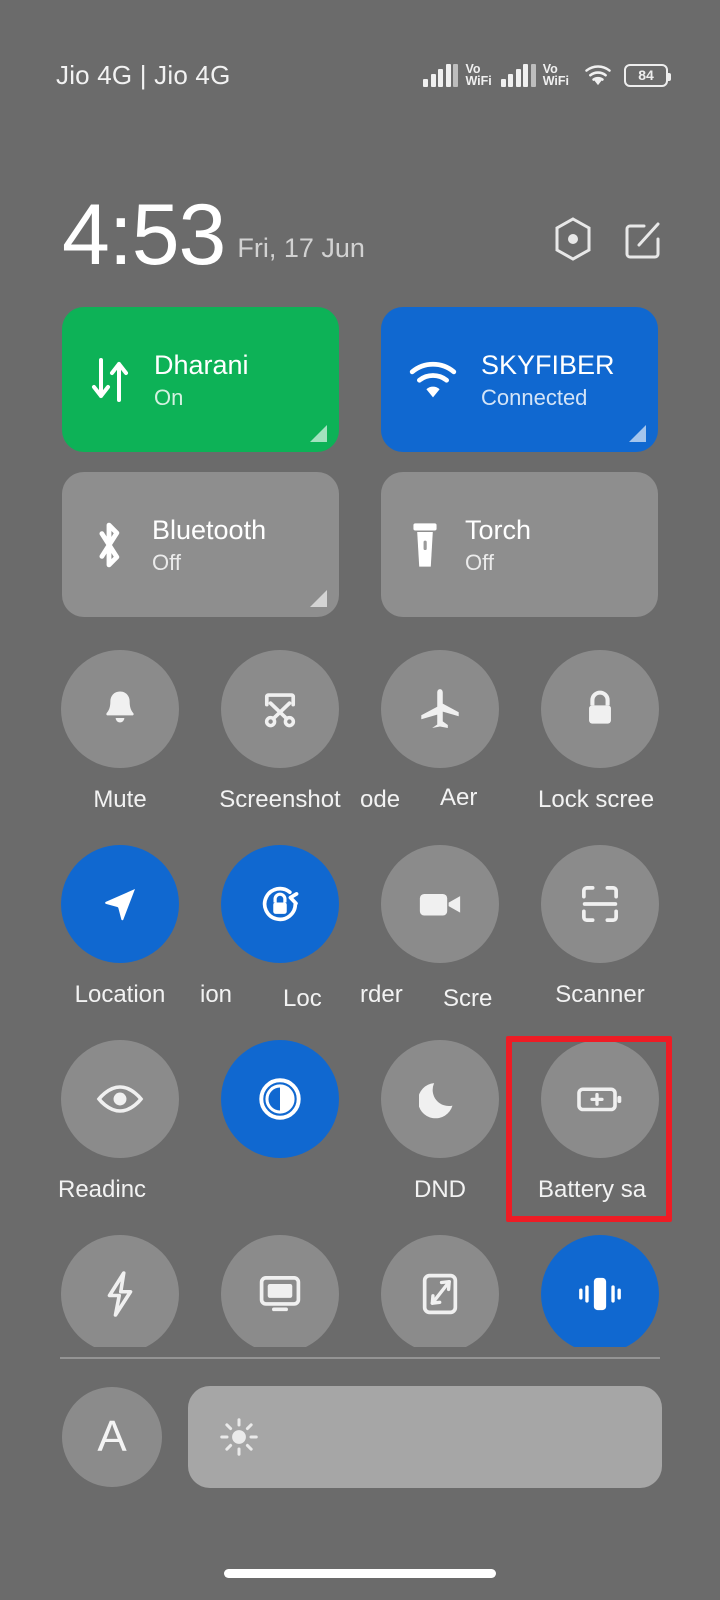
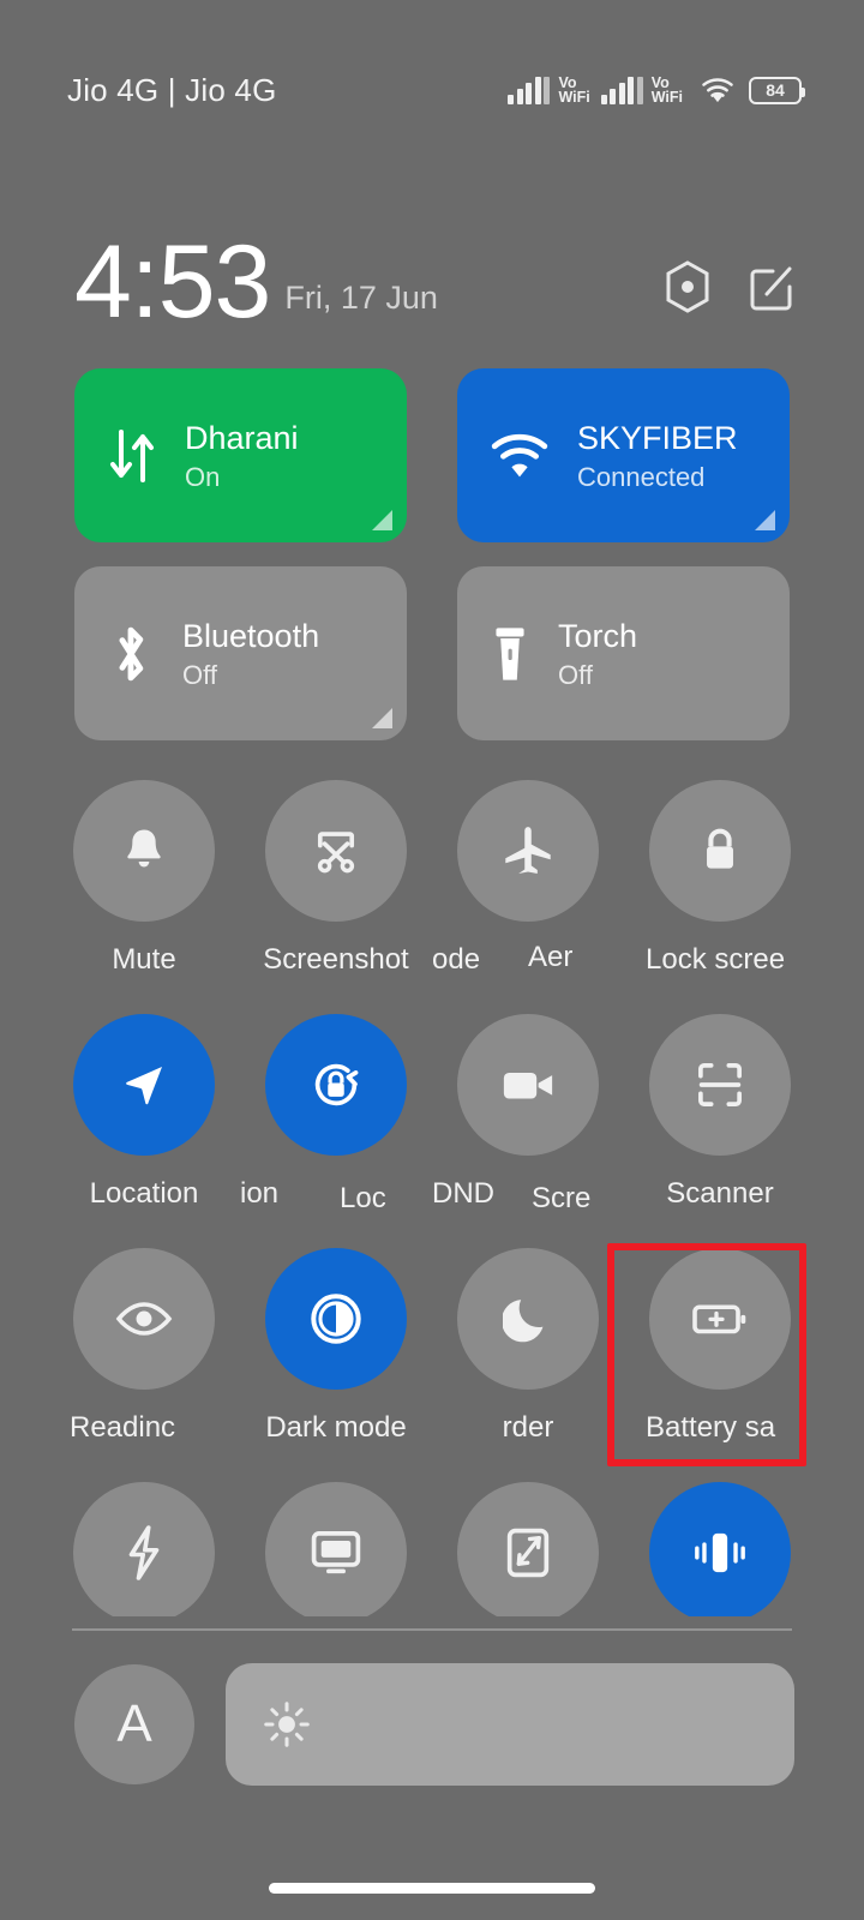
  Jio 4G | Jio 4G
  Vo
  WiFi
  Vo
  WiFi
  84
  4:53
  Fri, 17 Jun
  Dharani
  On
  SKYFIBER
  Connected
  Bluetooth
  Off
  Torch
  Off
  Mute
  Screenshot
  ode
  Lock scree
  Location
  ion
- rder
+ DND
  Scanner
  Readinc
+ Dark mode
- DND
+ rder
  Battery sa
  A
  Aer
  Loc
  Scre
